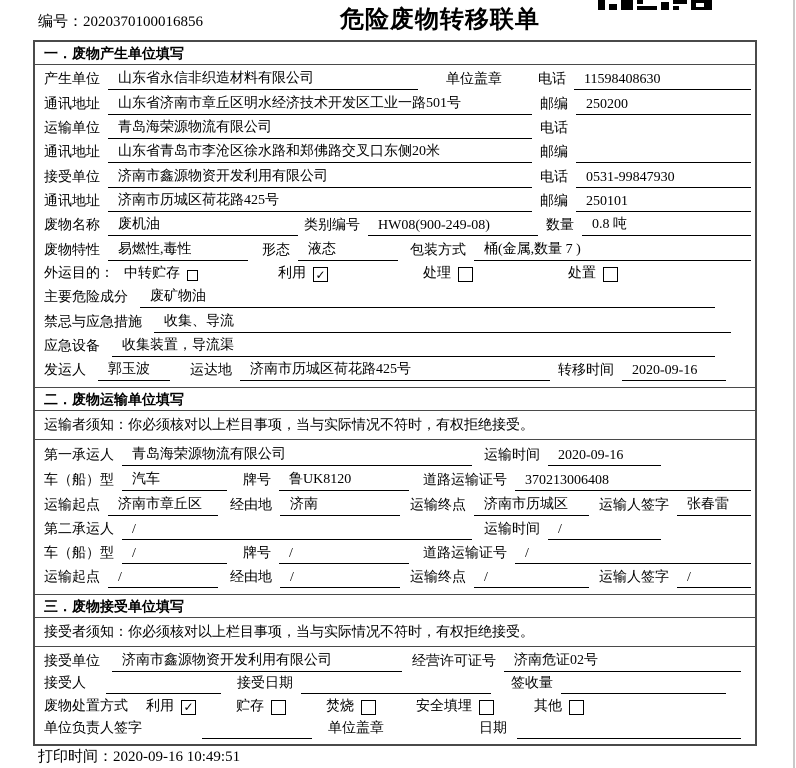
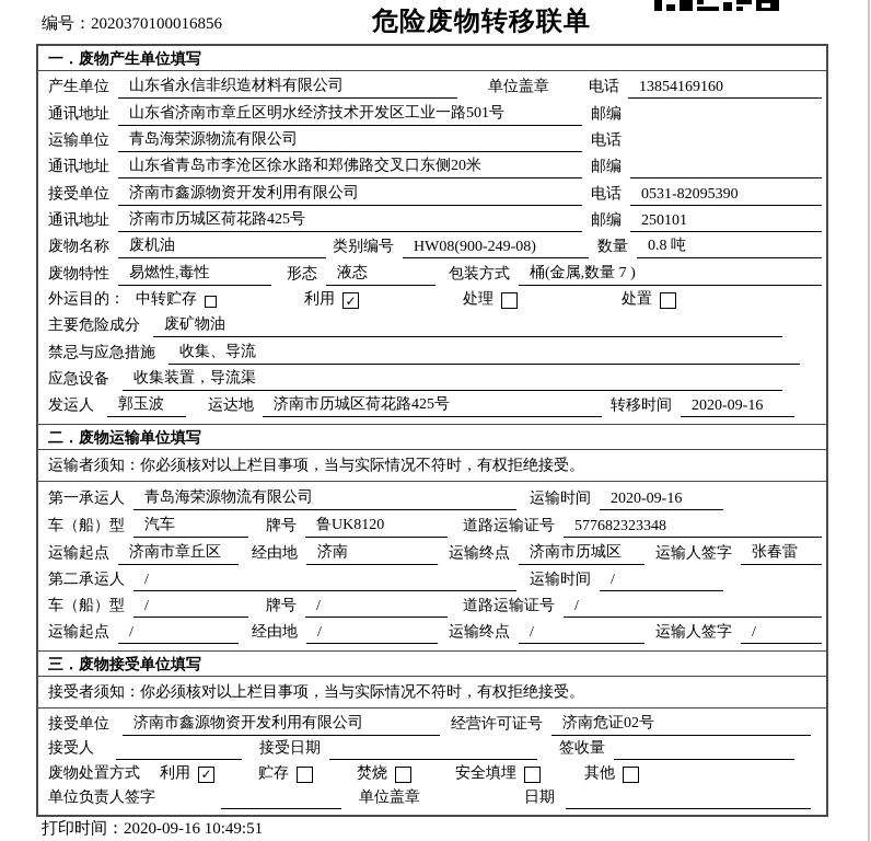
  编号：2020370100016856
  危险废物转移联单
  一．废物产生单位填写
  产生单位
  山东省永信非织造材料有限公司
  单位盖章
  电话
- 11598408630
+ 13854169160
  通讯地址
  山东省济南市章丘区明水经济技术开发区工业一路501号
  邮编
- 250200
  运输单位
  青岛海荣源物流有限公司
  电话
  通讯地址
  山东省青岛市李沧区徐水路和郑佛路交叉口东侧20米
  邮编
  接受单位
  济南市鑫源物资开发利用有限公司
  电话
- 0531-99847930
+ 0531-82095390
  通讯地址
  济南市历城区荷花路425号
  邮编
  250101
  废物名称
  废机油
  类别编号
  HW08(900-249-08)
  数量
  0.8 吨
  废物特性
  易燃性,毒性
  形态
  液态
  包装方式
  桶(金属,数量 7 )
  外运目的：
  中转贮存
  利用
  ✓
  处理
  处置
  主要危险成分
  废矿物油
  禁忌与应急措施
  收集、导流
  应急设备
  收集装置，导流渠
  发运人
  郭玉波
  运达地
  济南市历城区荷花路425号
  转移时间
  2020-09-16
  二．废物运输单位填写
  运输者须知：你必须核对以上栏目事项，当与实际情况不符时，有权拒绝接受。
  第一承运人
  青岛海荣源物流有限公司
  运输时间
  2020-09-16
  车（船）型
  汽车
  牌号
  鲁UK8120
  道路运输证号
- 370213006408
+ 577682323348
  运输起点
  济南市章丘区
  经由地
  济南
  运输终点
  济南市历城区
  运输人签字
  张春雷
  第二承运人
  /
  运输时间
  /
  车（船）型
  /
  牌号
  /
  道路运输证号
  /
  运输起点
  /
  经由地
  /
  运输终点
  /
  运输人签字
  /
  三．废物接受单位填写
  接受者须知：你必须核对以上栏目事项，当与实际情况不符时，有权拒绝接受。
  接受单位
  济南市鑫源物资开发利用有限公司
  经营许可证号
  济南危证02号
  接受人
  接受日期
  签收量
  废物处置方式
  利用
  ✓
  贮存
  焚烧
  安全填埋
  其他
  单位负责人签字
  单位盖章
  日期
  打印时间：2020-09-16 10:49:51
